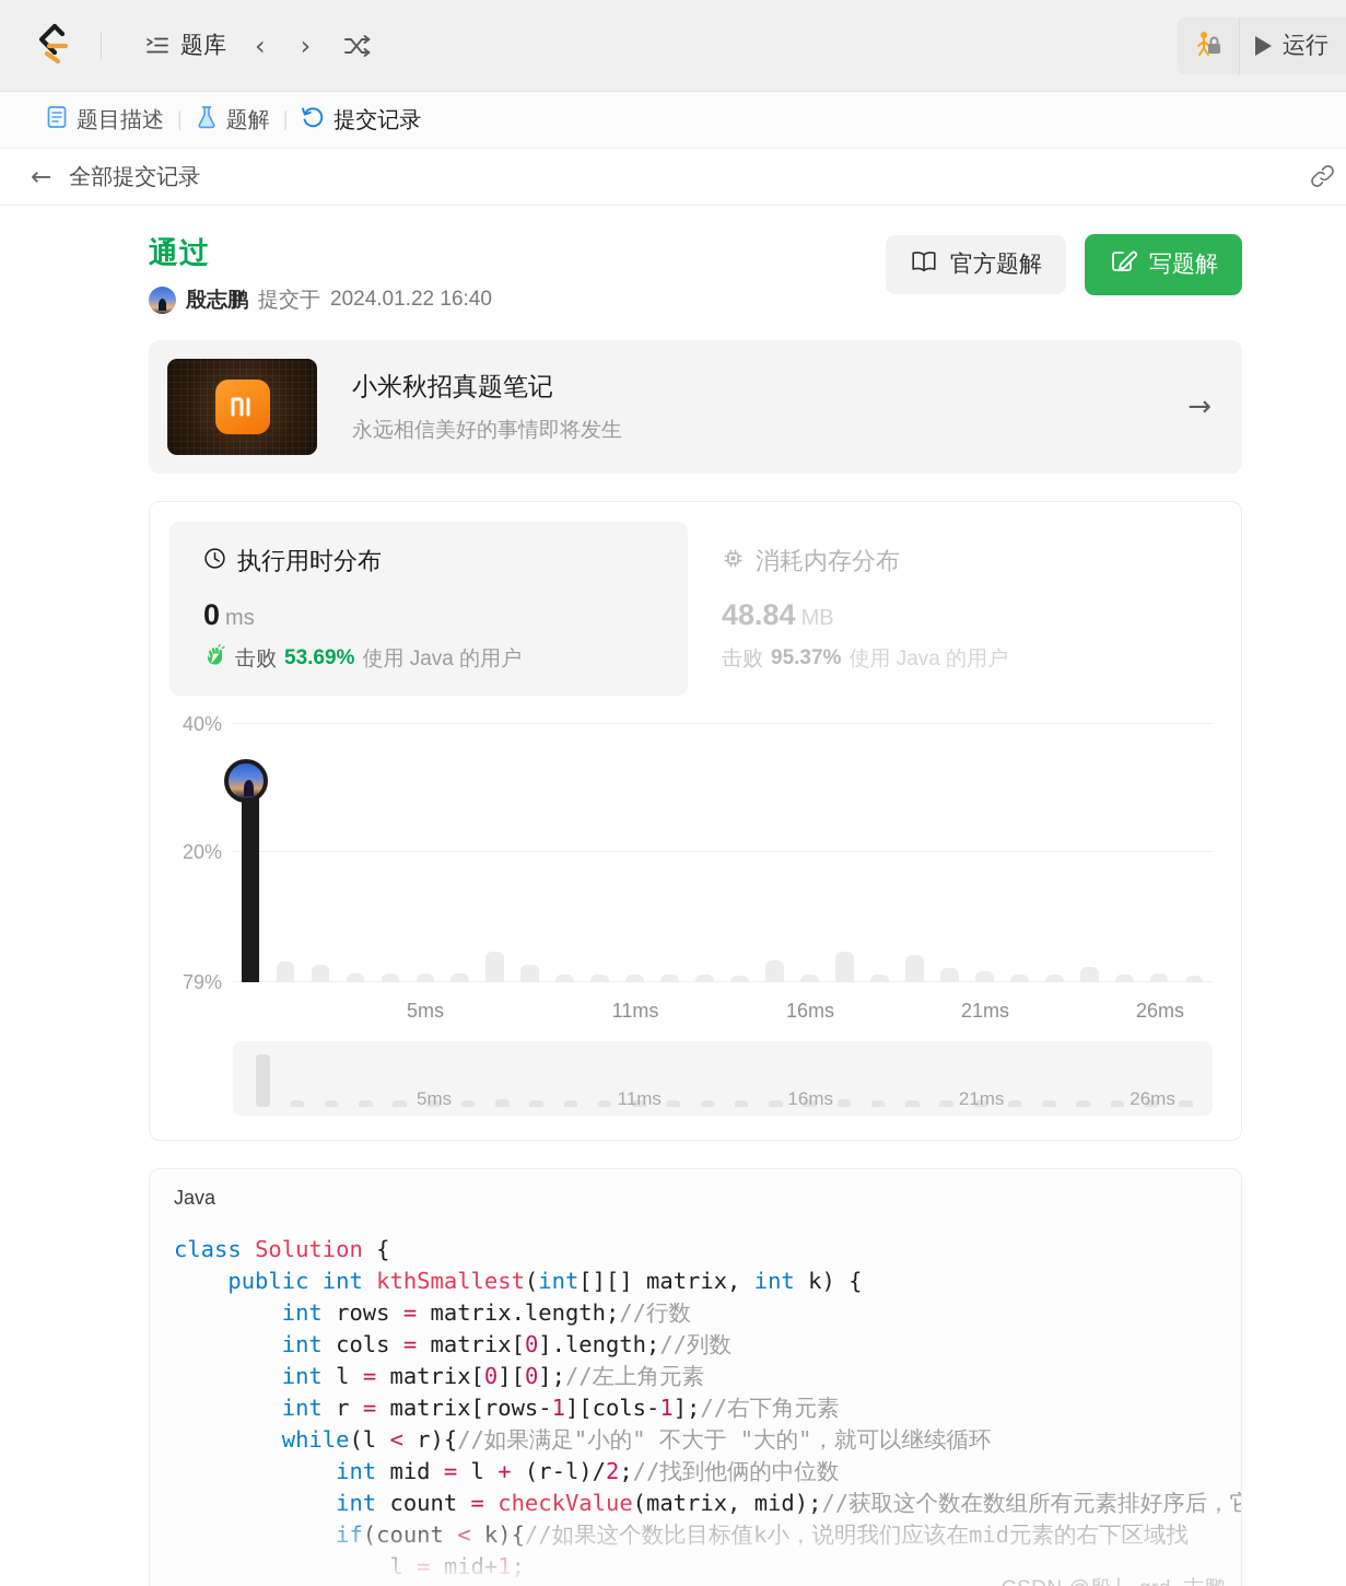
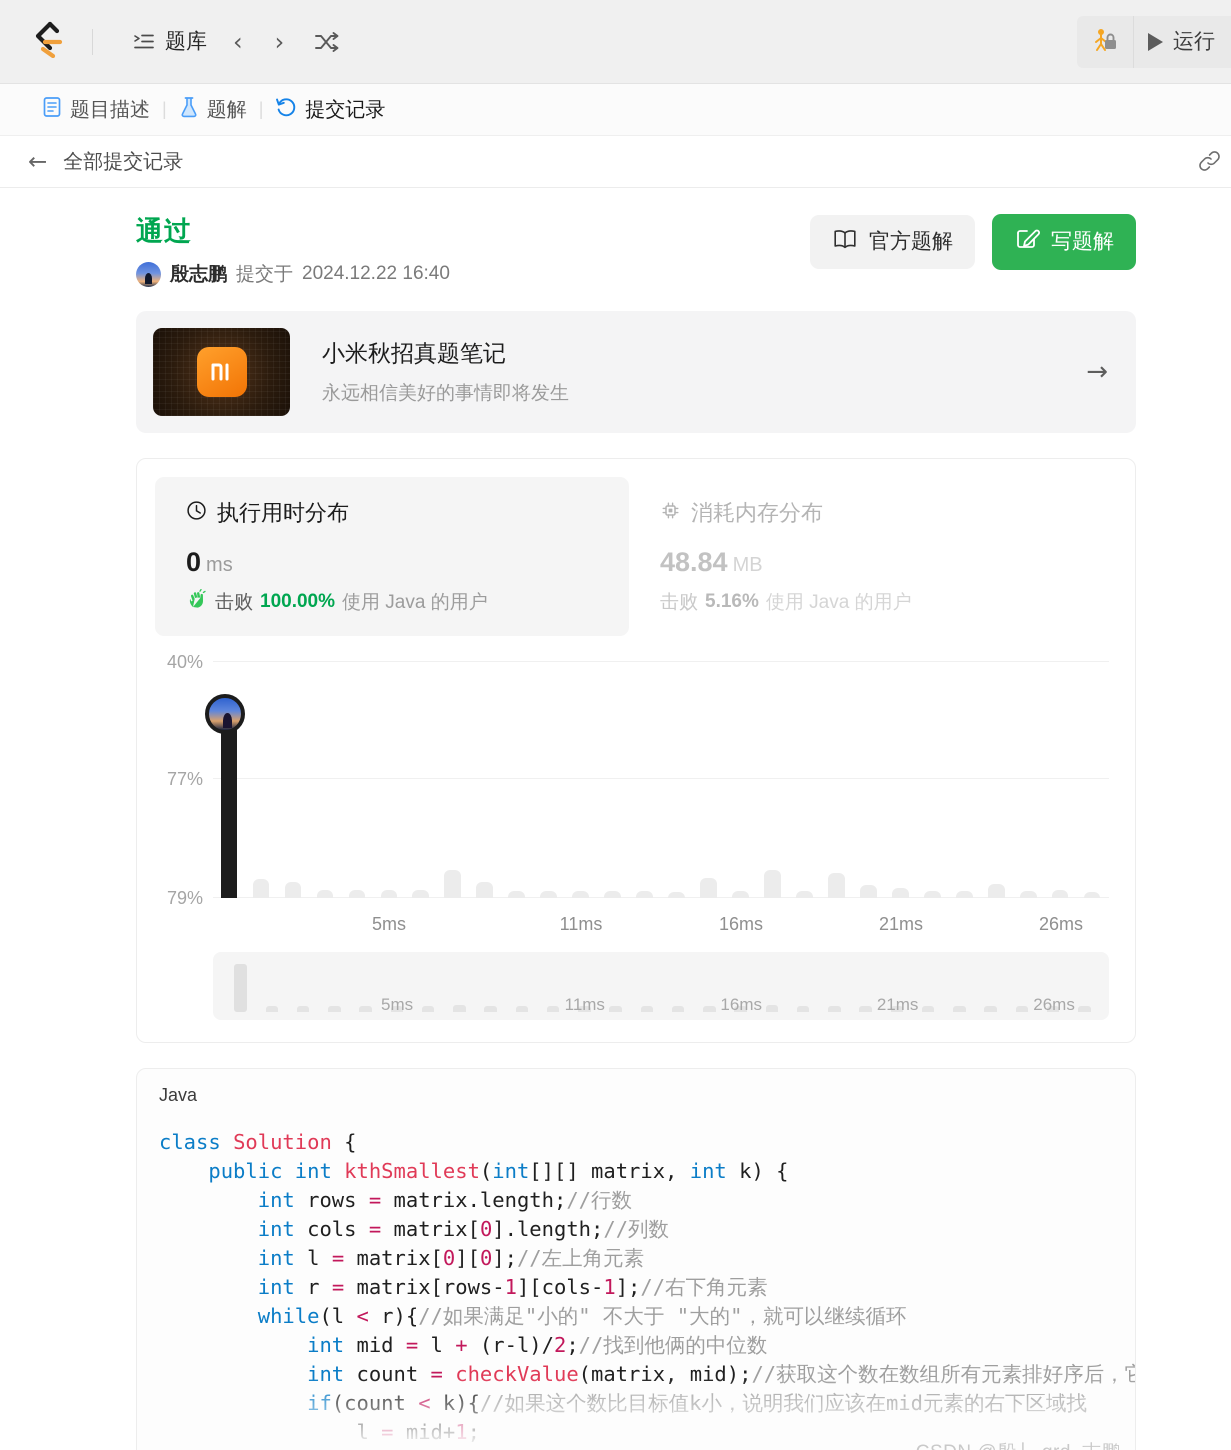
  题库
  ‹
  ›
  运行
  题目描述
  |
  题解
  |
  提交记录
  ←
  全部提交记录
  通过
  殷志鹏
  提交于
- 2024.01.22 16:40
+ 2024.12.22 16:40
  官方题解
  写题解
  小米秋招真题笔记
  永远相信美好的事情即将发生
  →
  执行用时分布
  0 ms
  击败
- 53.69%
+ 100.00%
  使用 Java 的用户
  消耗内存分布
  48.84 MB
  击败
- 95.37%
+ 5.16%
  使用 Java 的用户
  40%
- 20%
+ 77%
  79%
  5ms
  11ms
  16ms
  21ms
  26ms
  5ms
  11ms
  16ms
  21ms
  26ms
  Java
  class Solution {
  public int kthSmallest(int[][] matrix, int k) {
  int rows = matrix.length;//行数 int cols = matrix[0].length;//列数 int l = matrix[0][0];//左上角元素 int r = matrix[rows-1][cols-1];//右下角元素 while(l < r){//如果满足"小的" 不大于 "大的"，就可以继续循环 int mid = l + (r-l)/2;//找到他俩的中位数 int count = checkValue(matrix, mid);//获取这个数在数组所有元素排好序后，它
